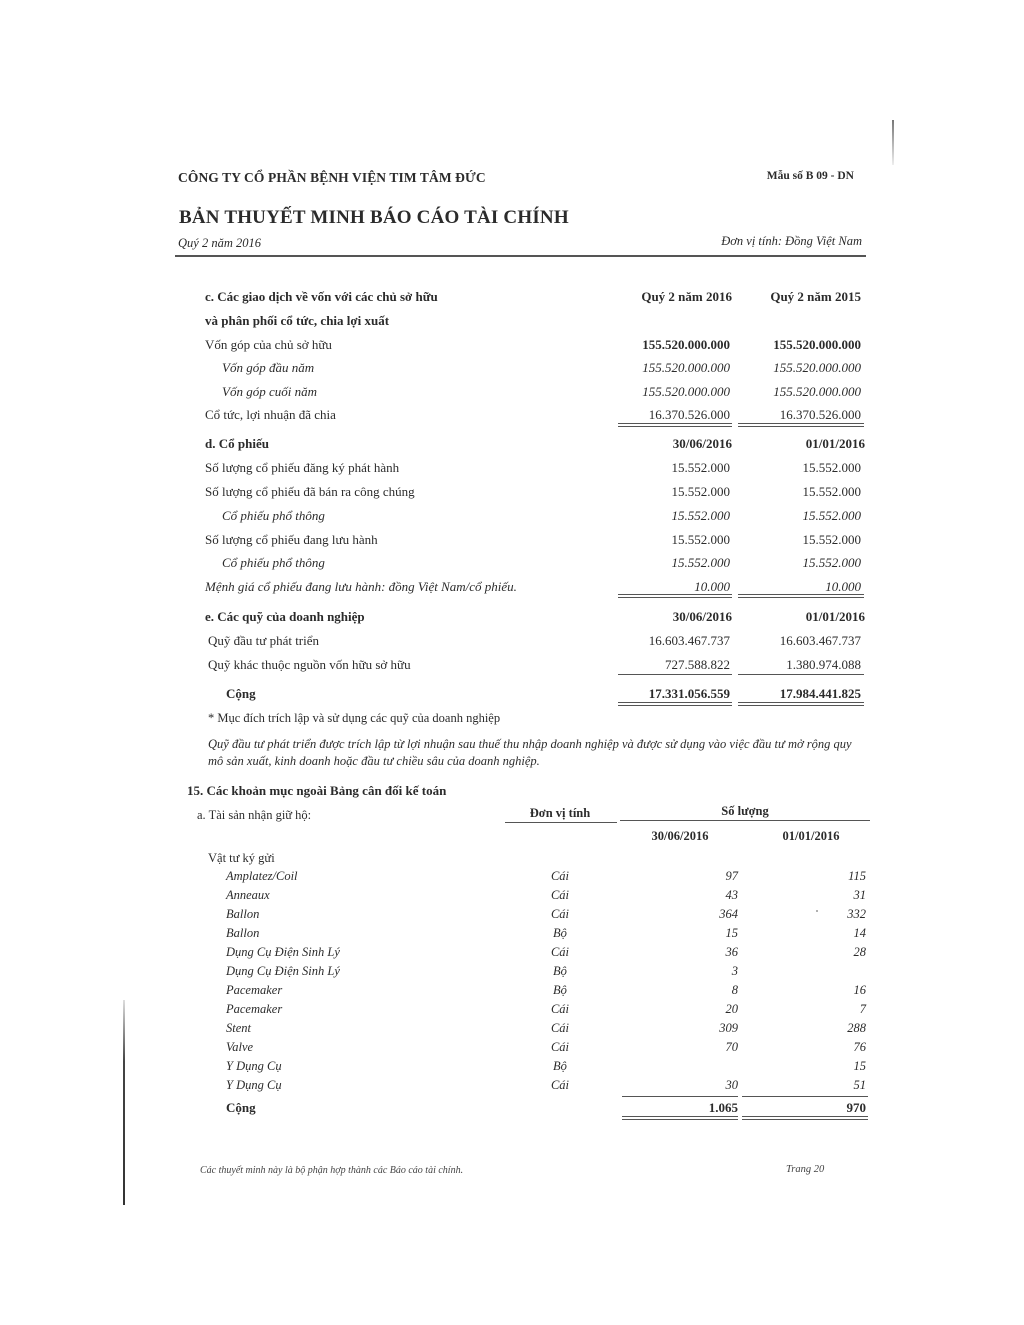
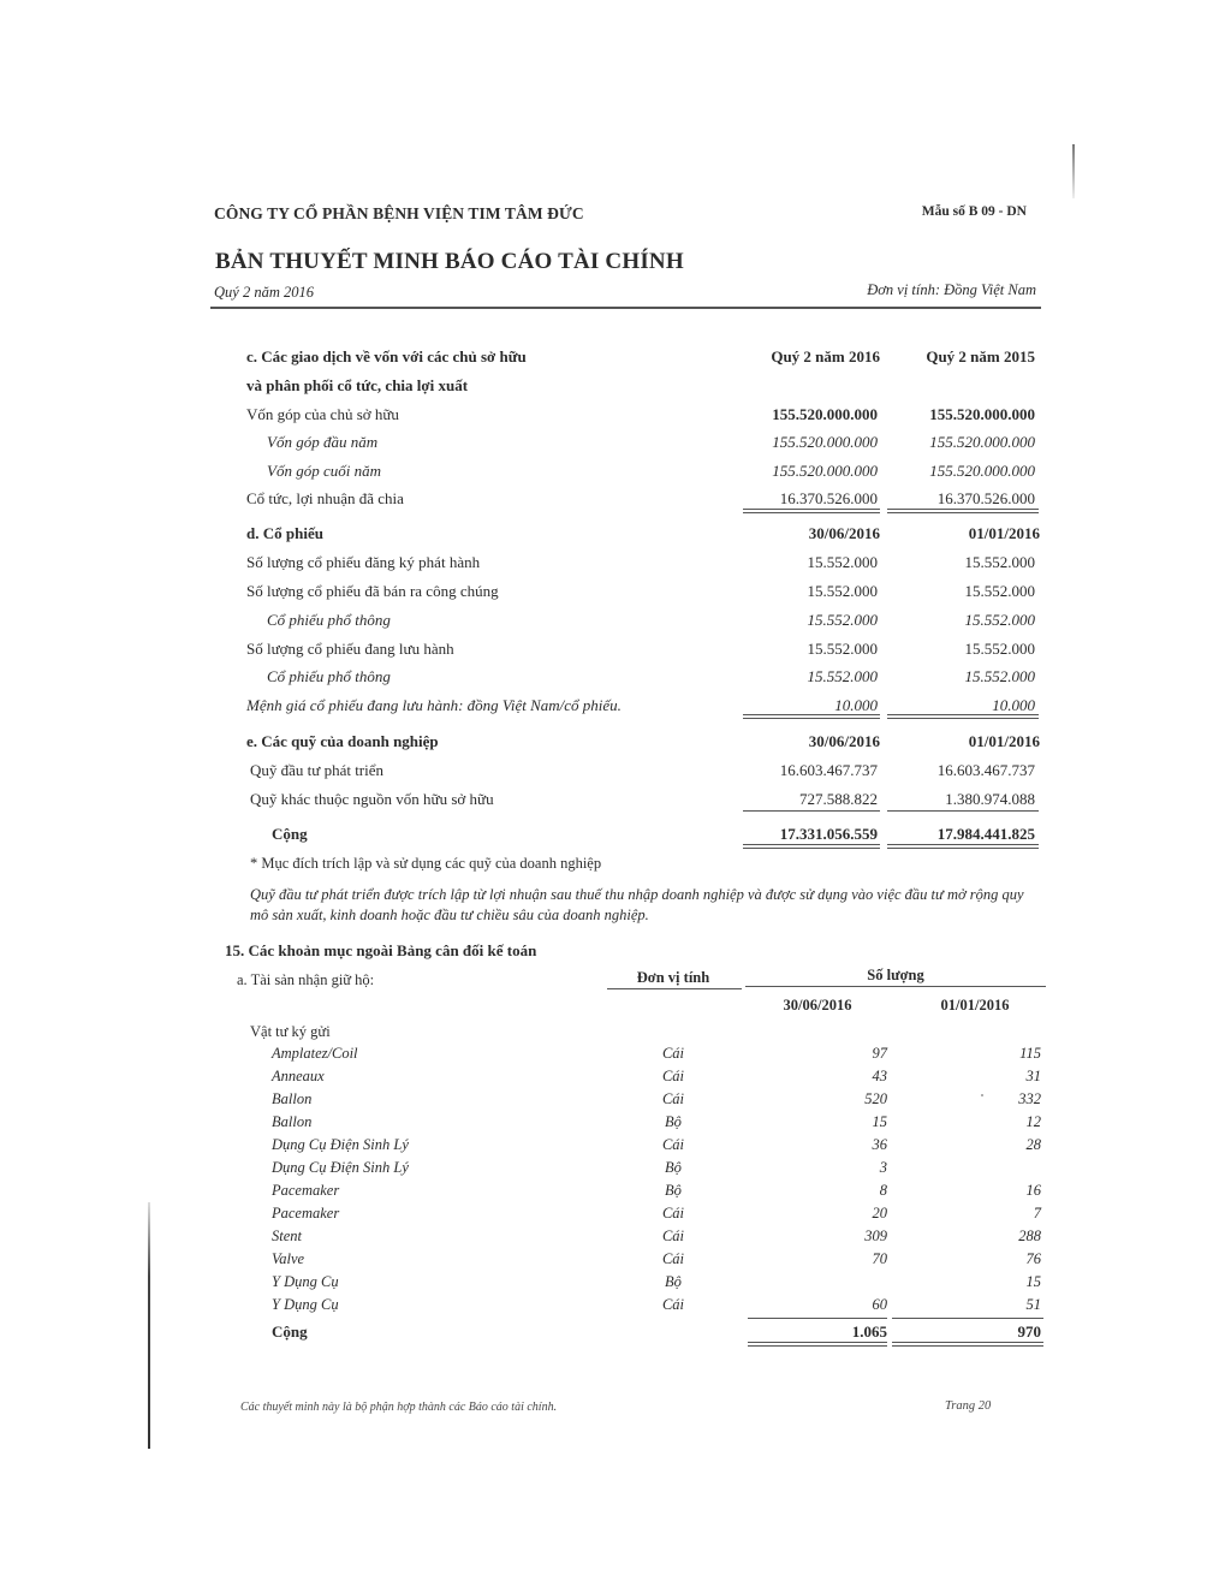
  CÔNG TY CỔ PHẦN BỆNH VIỆN TIM TÂM ĐỨC
  Mẫu số B 09 - DN
  BẢN THUYẾT MINH BÁO CÁO TÀI CHÍNH
  Quý 2 năm 2016
  Đơn vị tính: Đồng Việt Nam
  c. Các giao dịch về vốn với các chủ sở hữu
  Quý 2 năm 2016
  Quý 2 năm 2015
  và phân phối cổ tức, chia lợi xuất
  Vốn góp của chủ sở hữu
  155.520.000.000
  155.520.000.000
  Vốn góp đầu năm
  155.520.000.000
  155.520.000.000
  Vốn góp cuối năm
  155.520.000.000
  155.520.000.000
  Cổ tức, lợi nhuận đã chia
  16.370.526.000
  16.370.526.000
  d. Cổ phiếu
  30/06/2016
  01/01/2016
  Số lượng cổ phiếu đăng ký phát hành
  15.552.000
  15.552.000
  Số lượng cổ phiếu đã bán ra công chúng
  15.552.000
  15.552.000
  Cổ phiếu phổ thông
  15.552.000
  15.552.000
  Số lượng cổ phiếu đang lưu hành
  15.552.000
  15.552.000
  Cổ phiếu phổ thông
  15.552.000
  15.552.000
  Mệnh giá cổ phiếu đang lưu hành: đồng Việt Nam/cổ phiếu.
  10.000
  10.000
  e. Các quỹ của doanh nghiệp
  30/06/2016
  01/01/2016
  Quỹ đầu tư phát triển
  16.603.467.737
  16.603.467.737
  Quỹ khác thuộc nguồn vốn hữu sở hữu
  727.588.822
  1.380.974.088
  Cộng
  17.331.056.559
  17.984.441.825
  * Mục đích trích lập và sử dụng các quỹ của doanh nghiệp
  Quỹ đầu tư phát triển được trích lập từ lợi nhuận sau thuế thu nhập doanh nghiệp và được sử dụng vào việc đầu tư mở rộng quy mô sản xuất, kinh doanh hoặc đầu tư chiều sâu của doanh nghiệp.
  15. Các khoản mục ngoài Bảng cân đối kế toán
  a. Tài sản nhận giữ hộ:
  Đơn vị tính
  Số lượng
  30/06/2016
  01/01/2016
  Vật tư ký gửi
  Amplatez/Coil
  Cái
  97
  115
  Anneaux
  Cái
  43
  31
  Ballon
  Cái
- 364
+ 520
  332
  Ballon
  Bộ
  15
- 14
+ 12
  Dụng Cụ Điện Sinh Lý
  Cái
  36
  28
  Dụng Cụ Điện Sinh Lý
  Bộ
  3
  Pacemaker
  Bộ
  8
  16
  Pacemaker
  Cái
  20
  7
  Stent
  Cái
  309
  288
  Valve
  Cái
  70
  76
  Y Dụng Cụ
  Bộ
  15
  Y Dụng Cụ
  Cái
- 30
+ 60
  51
  Cộng
  1.065
  970
  Các thuyết minh này là bộ phận hợp thành các Báo cáo tài chính.
  Trang 20
